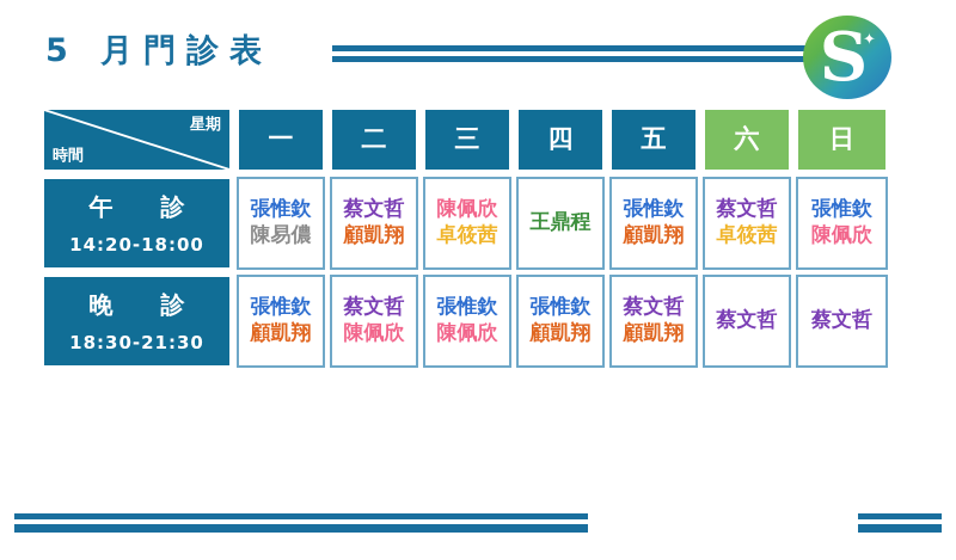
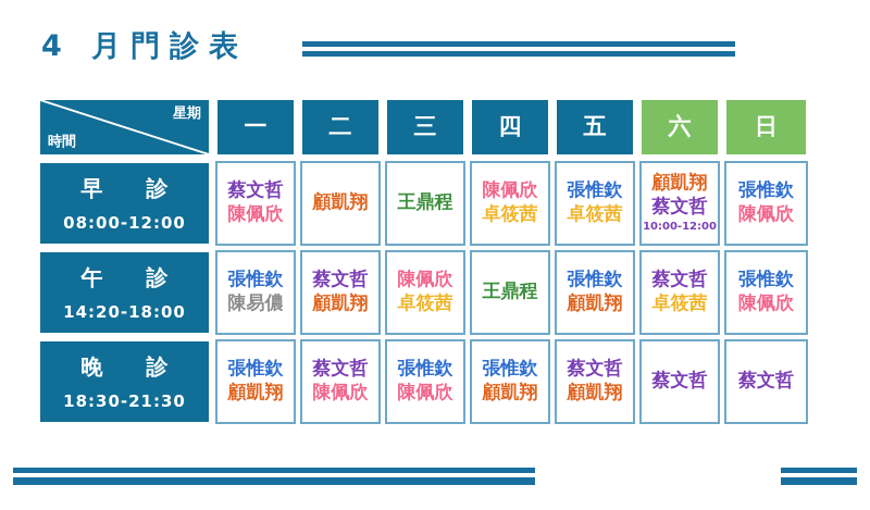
- 5 月門診表
+ 4 月門診表
- S
- ✦
  星期 時間	一	二	三	四	五	六	日
+ 早 診08:00-12:00	蔡文哲陳佩欣	顧凱翔	王鼎程	陳佩欣卓筱茜	張惟欽卓筱茜	顧凱翔蔡文哲10:00-12:00	張惟欽陳佩欣
  午 診14:20-18:00	張惟欽陳易儂	蔡文哲顧凱翔	陳佩欣卓筱茜	王鼎程	張惟欽顧凱翔	蔡文哲卓筱茜	張惟欽陳佩欣
  晚 診18:30-21:30	張惟欽顧凱翔	蔡文哲陳佩欣	張惟欽陳佩欣	張惟欽顧凱翔	蔡文哲顧凱翔	蔡文哲	蔡文哲
